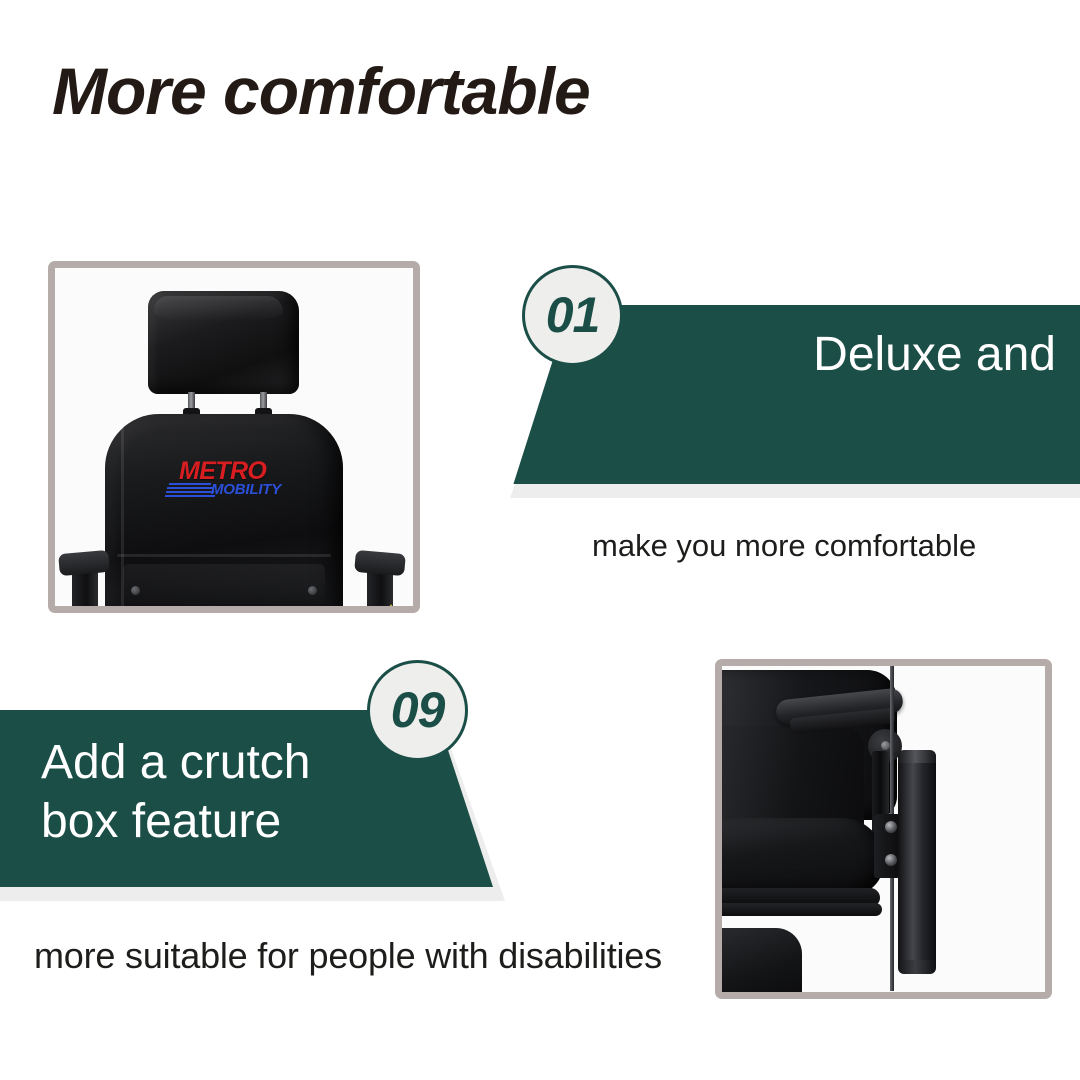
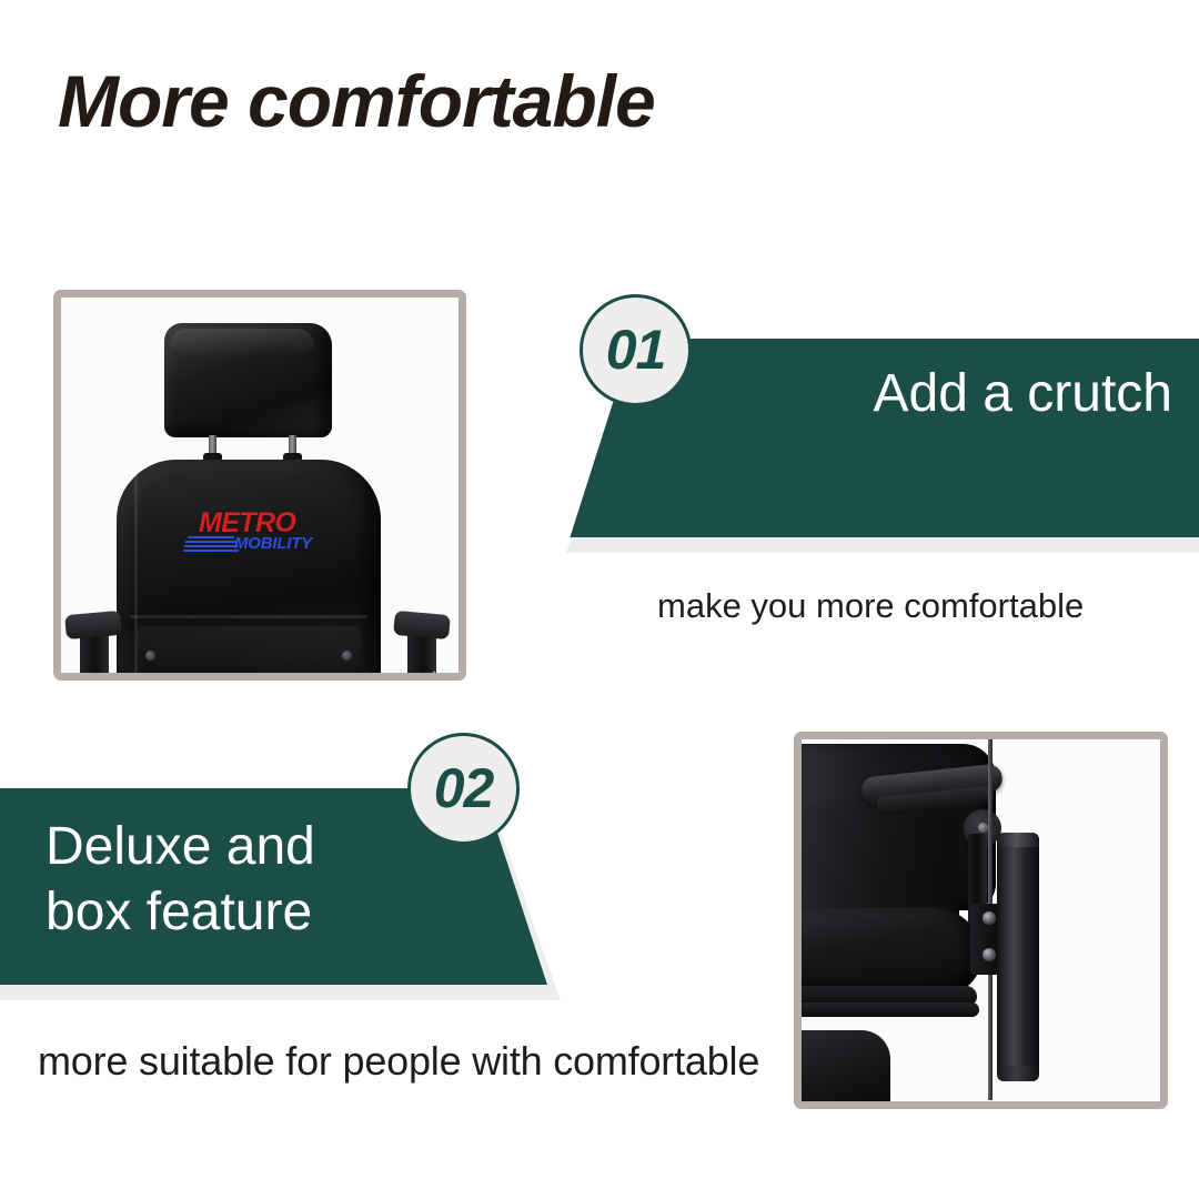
  More comfortable
  METRO
  MOBILITY
- Deluxe and
+ Add a crutch
  01
  make you more comfortable
- Add a crutch
+ Deluxe and
  box feature
- 09
+ 02
- more suitable for people with disabilities
+ more suitable for people with comfortable
